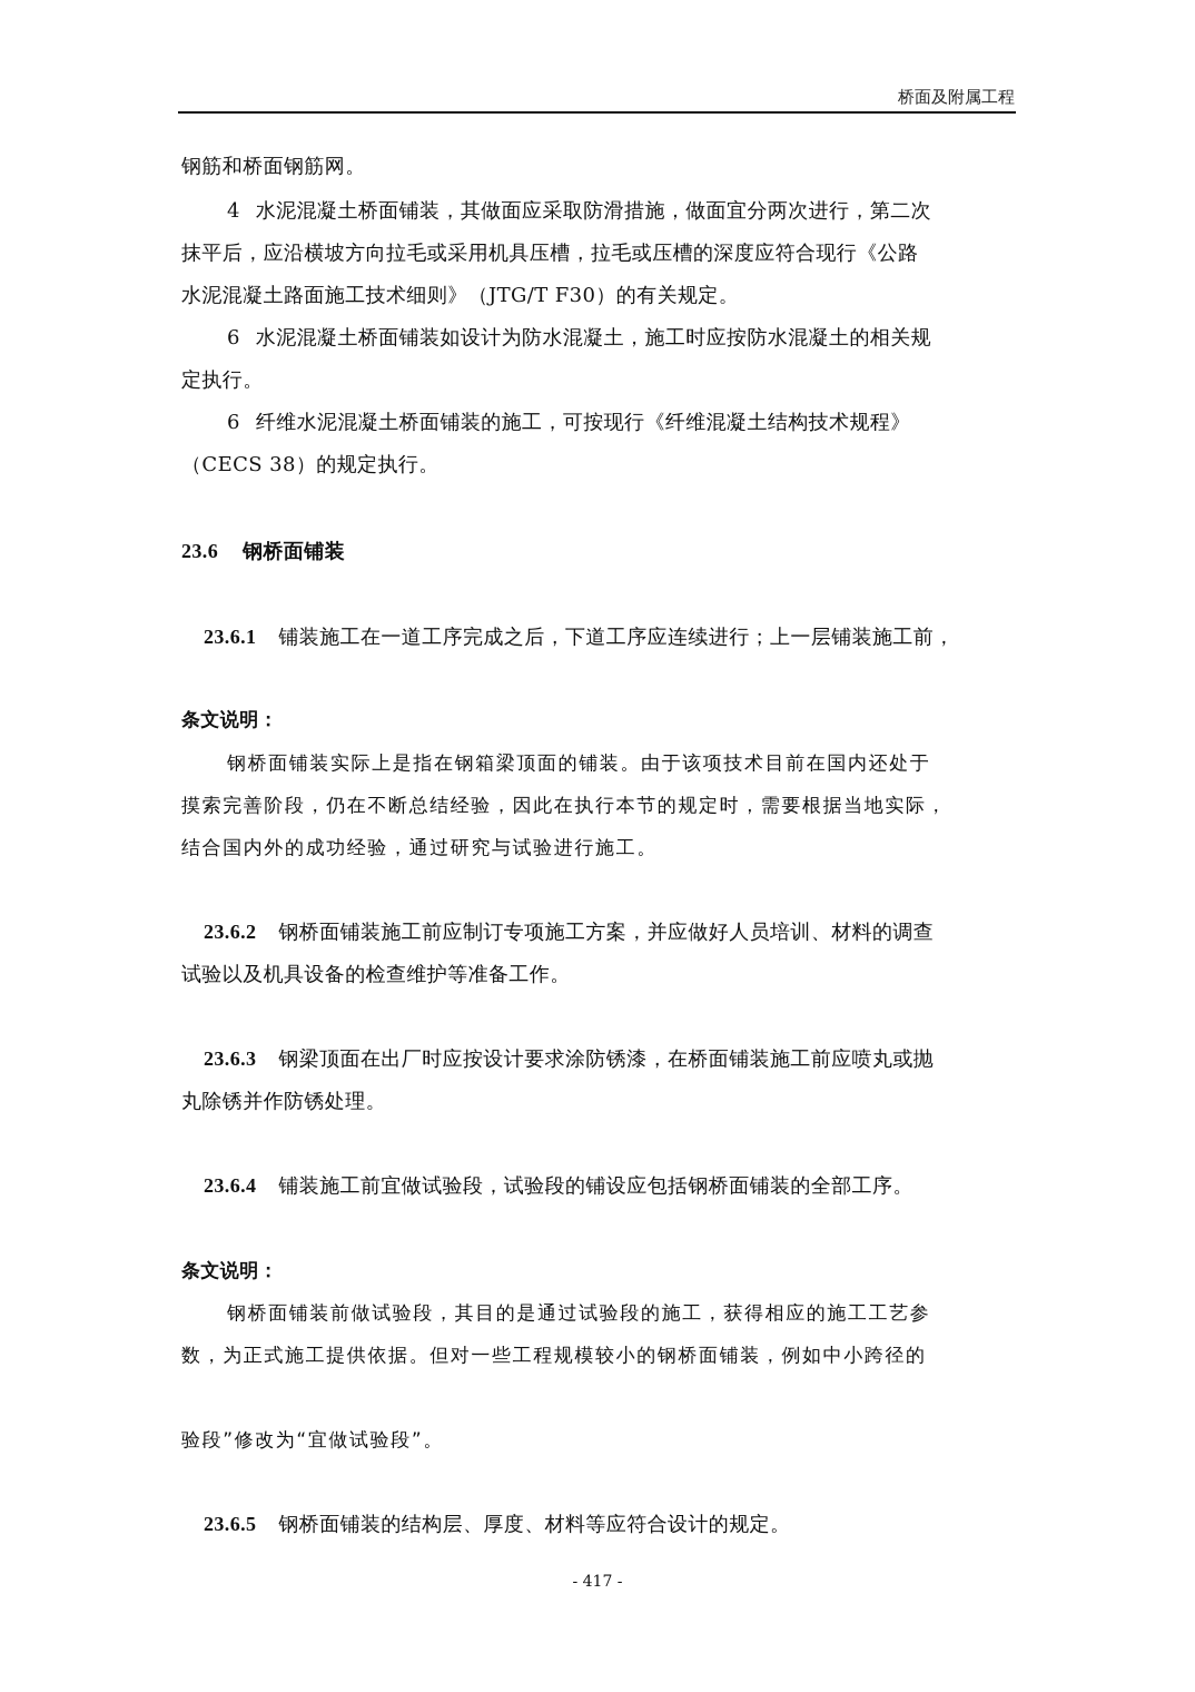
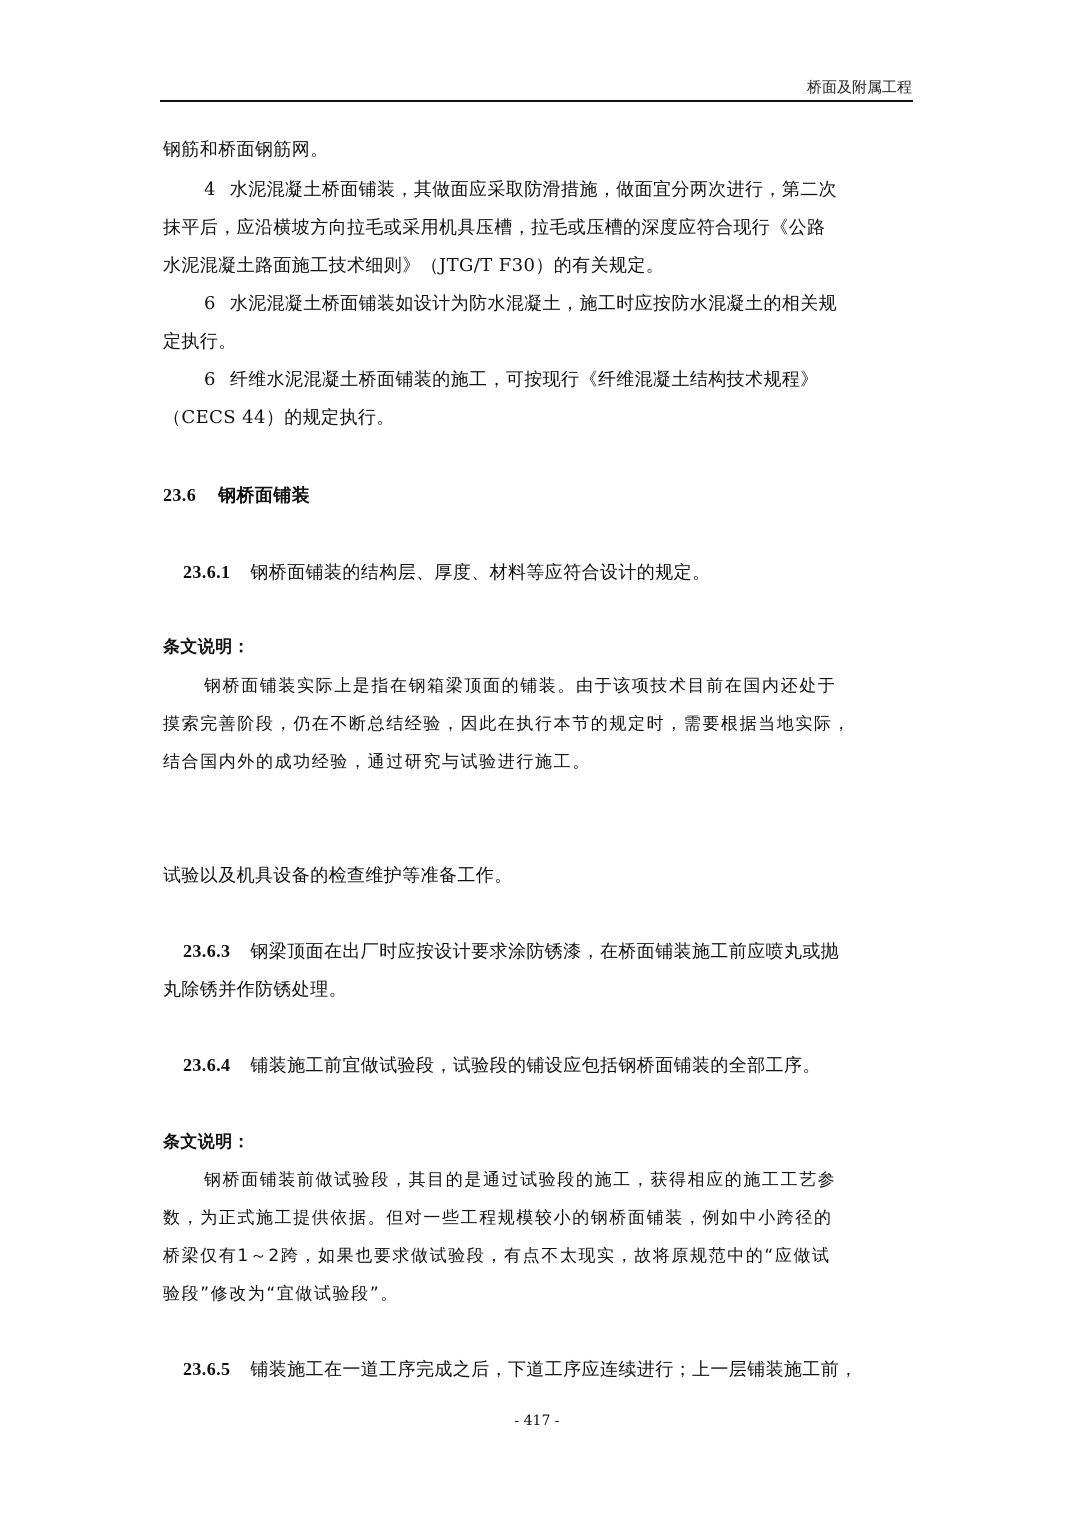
  桥面及附属工程
  钢筋和桥面钢筋网。
  4 水泥混凝土桥面铺装，其做面应采取防滑措施，做面宜分两次进行，第二次
  抹平后，应沿横坡方向拉毛或采用机具压槽，拉毛或压槽的深度应符合现行《公路
  水泥混凝土路面施工技术细则》（JTG/T F30）的有关规定。
  6 水泥混凝土桥面铺装如设计为防水混凝土，施工时应按防水混凝土的相关规
  定执行。
  6 纤维水泥混凝土桥面铺装的施工，可按现行《纤维混凝土结构技术规程》
- （CECS 38）的规定执行。
+ （CECS 44）的规定执行。
  23.6 钢桥面铺装
- 23.6.1 铺装施工在一道工序完成之后，下道工序应连续进行；上一层铺装施工前，
+ 23.6.1 钢桥面铺装的结构层、厚度、材料等应符合设计的规定。
  条文说明：
  钢桥面铺装实际上是指在钢箱梁顶面的铺装。由于该项技术目前在国内还处于
  摸索完善阶段，仍在不断总结经验，因此在执行本节的规定时，需要根据当地实际，
  结合国内外的成功经验，通过研究与试验进行施工。
- 23.6.2 钢桥面铺装施工前应制订专项施工方案，并应做好人员培训、材料的调查
  试验以及机具设备的检查维护等准备工作。
  23.6.3 钢梁顶面在出厂时应按设计要求涂防锈漆，在桥面铺装施工前应喷丸或抛
  丸除锈并作防锈处理。
  23.6.4 铺装施工前宜做试验段，试验段的铺设应包括钢桥面铺装的全部工序。
  条文说明：
  钢桥面铺装前做试验段，其目的是通过试验段的施工，获得相应的施工工艺参
  数，为正式施工提供依据。但对一些工程规模较小的钢桥面铺装，例如中小跨径的
+ 桥梁仅有1～2跨，如果也要求做试验段，有点不太现实，故将原规范中的“应做试
  验段”修改为“宜做试验段”。
- 23.6.5 钢桥面铺装的结构层、厚度、材料等应符合设计的规定。
+ 23.6.5 铺装施工在一道工序完成之后，下道工序应连续进行；上一层铺装施工前，
  - 417 -
